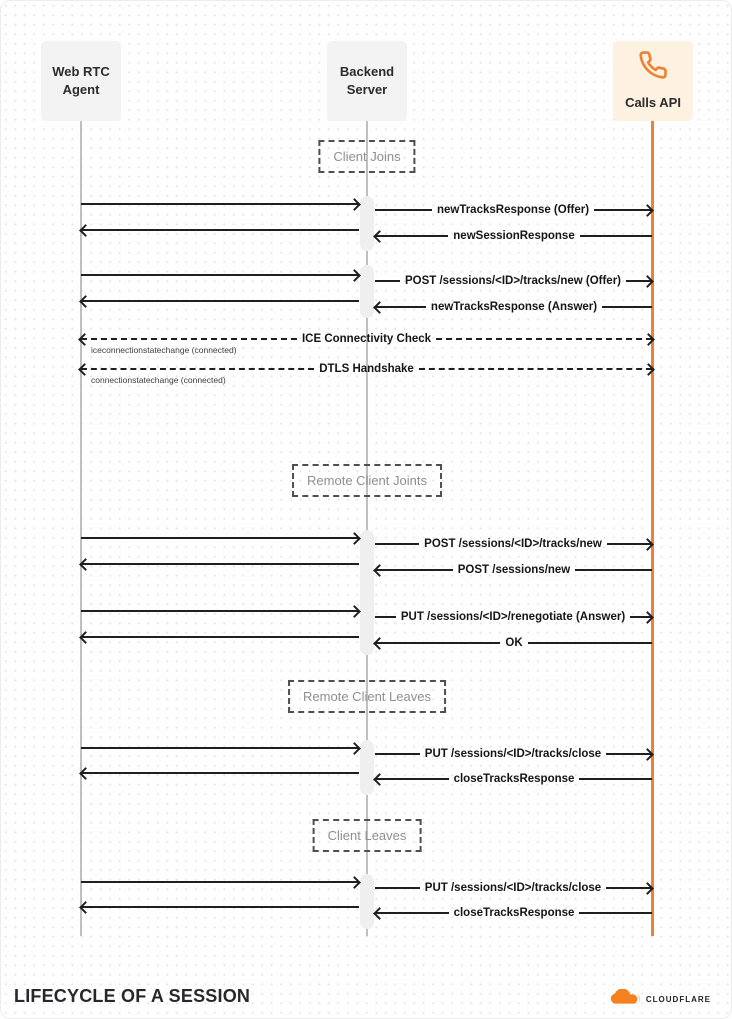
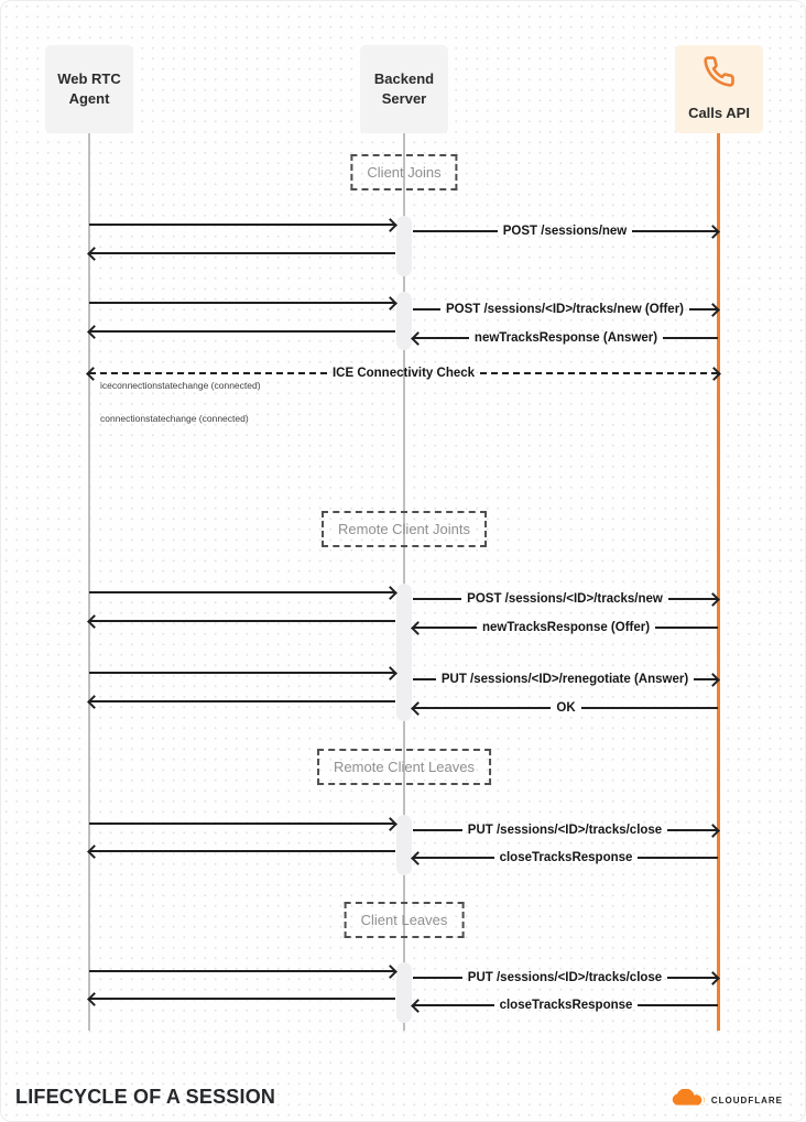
  Web RTC Agent
  Backend Server
  Calls API
  Client Joins
  Remote Client Joints
  Remote Client Leaves
  Client Leaves
- newTracksResponse (Offer)
+ POST /sessions/new
- newSessionResponse
  POST /sessions/<ID>/tracks/new (Offer)
  newTracksResponse (Answer)
  ICE Connectivity Check
  iceconnectionstatechange (connected)
- DTLS Handshake
  connectionstatechange (connected)
  POST /sessions/<ID>/tracks/new
- POST /sessions/new
+ newTracksResponse (Offer)
  PUT /sessions/<ID>/renegotiate (Answer)
  OK
  PUT /sessions/<ID>/tracks/close
  closeTracksResponse
  PUT /sessions/<ID>/tracks/close
  closeTracksResponse
  LIFECYCLE OF A SESSION
  CLOUDFLARE
